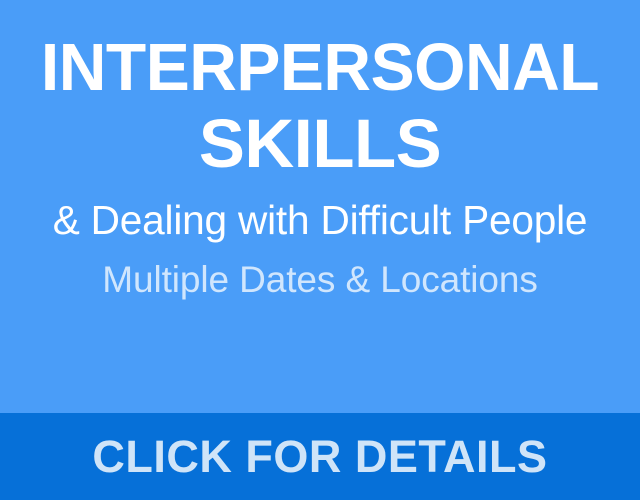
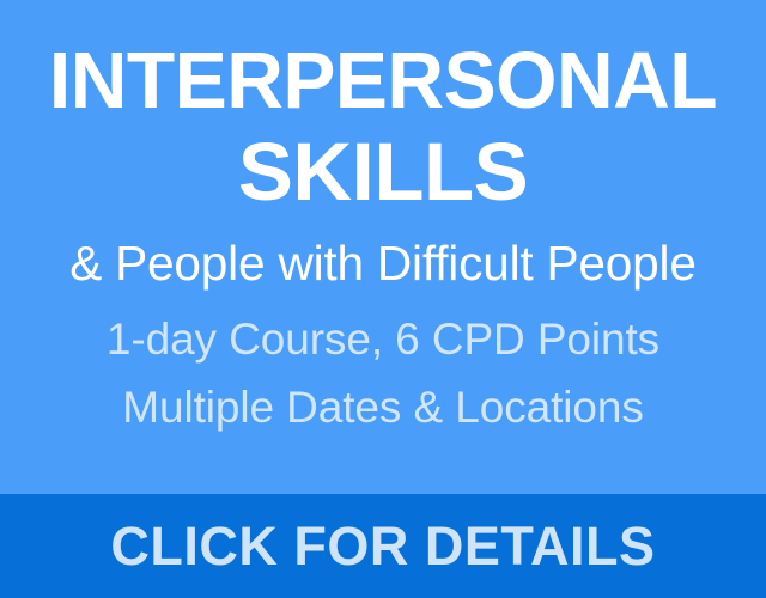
  INTERPERSONAL
  SKILLS
- & Dealing with Difficult People
+ & People with Difficult People
+ 1-day Course, 6 CPD Points
  Multiple Dates & Locations
  CLICK FOR DETAILS
